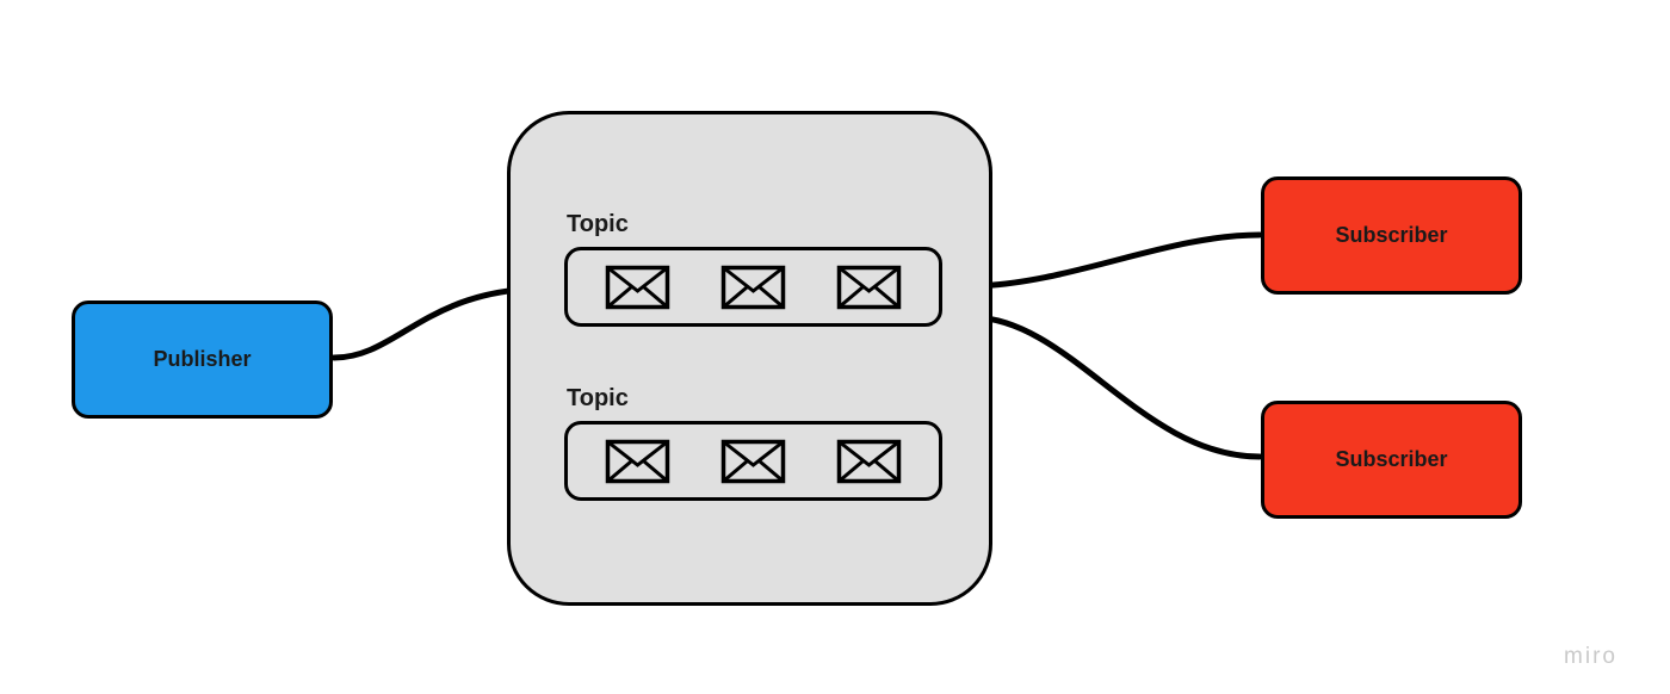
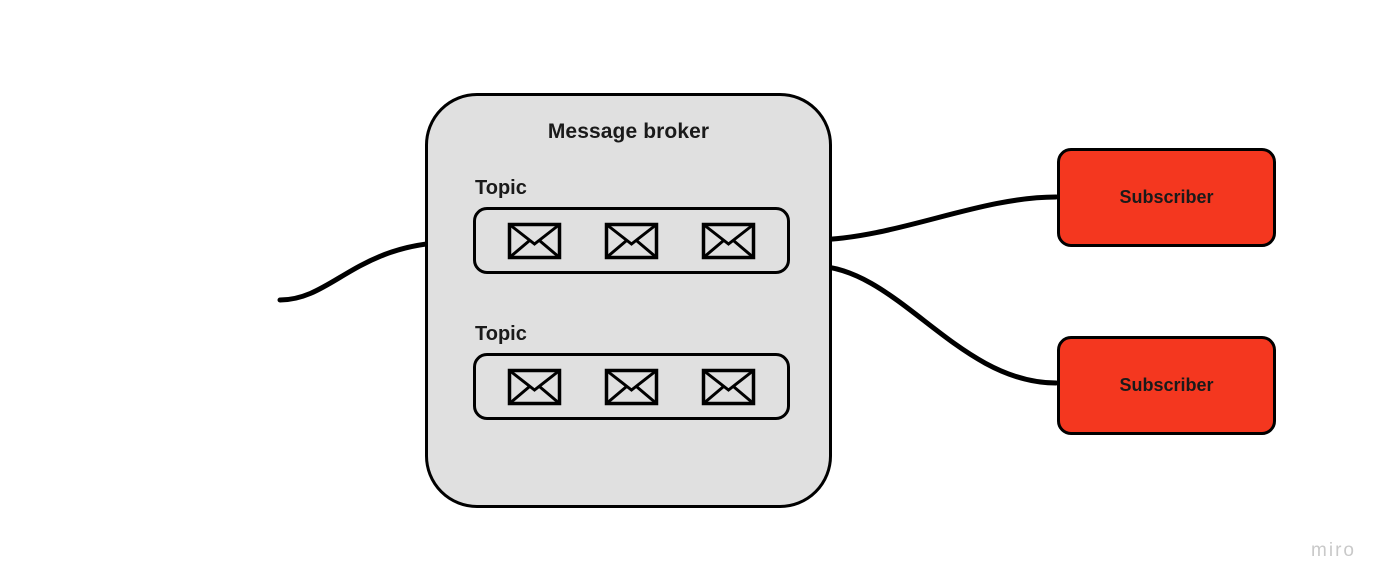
+ Message broker
  Topic
  Topic
- Publisher
  Subscriber
  Subscriber
  miro
